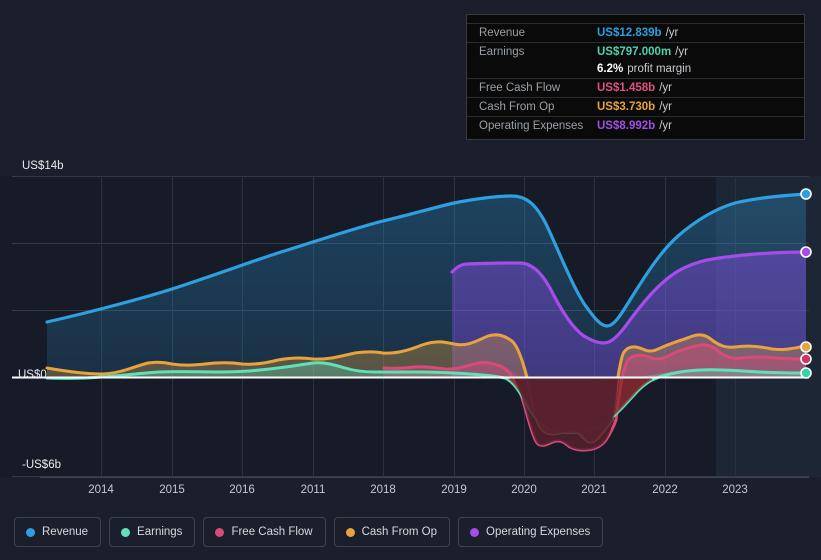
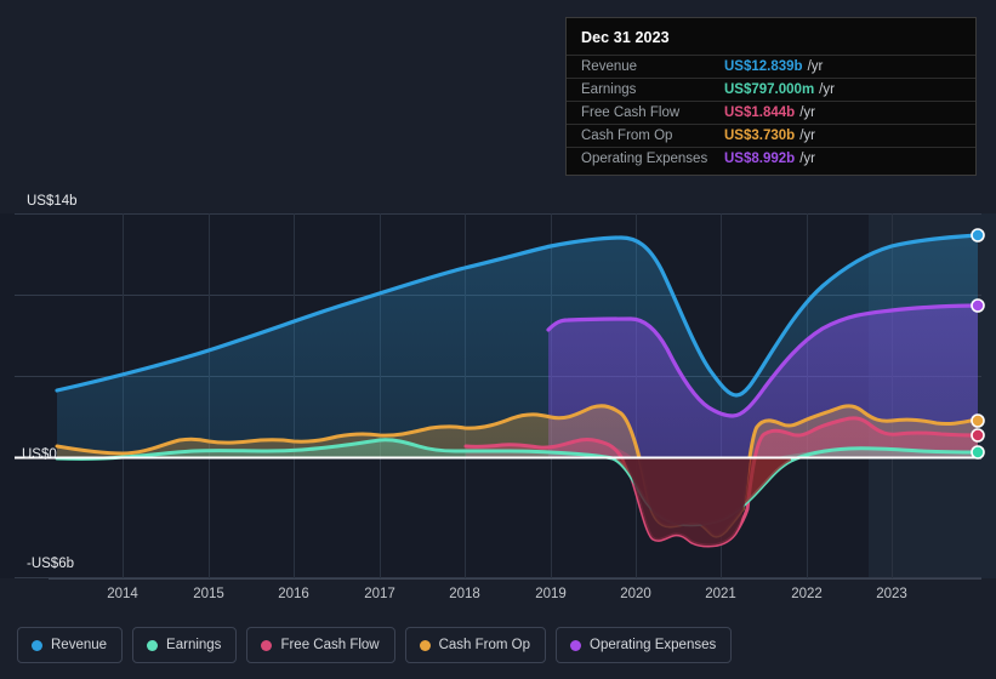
  US$14b
  US$0
  -US$6b
  2014
  2015
  2016
- 2011
+ 2017
  2018
  2019
  2020
  2021
  2022
  2023
+ Dec 31 2023
  Revenue
  US$12.839b /yr
  Earnings
  US$797.000m /yr
- 6.2% profit margin
  Free Cash Flow
- US$1.458b /yr
+ US$1.844b /yr
  Cash From Op
  US$3.730b /yr
  Operating Expenses
  US$8.992b /yr
  Revenue
  Earnings
  Free Cash Flow
  Cash From Op
  Operating Expenses
